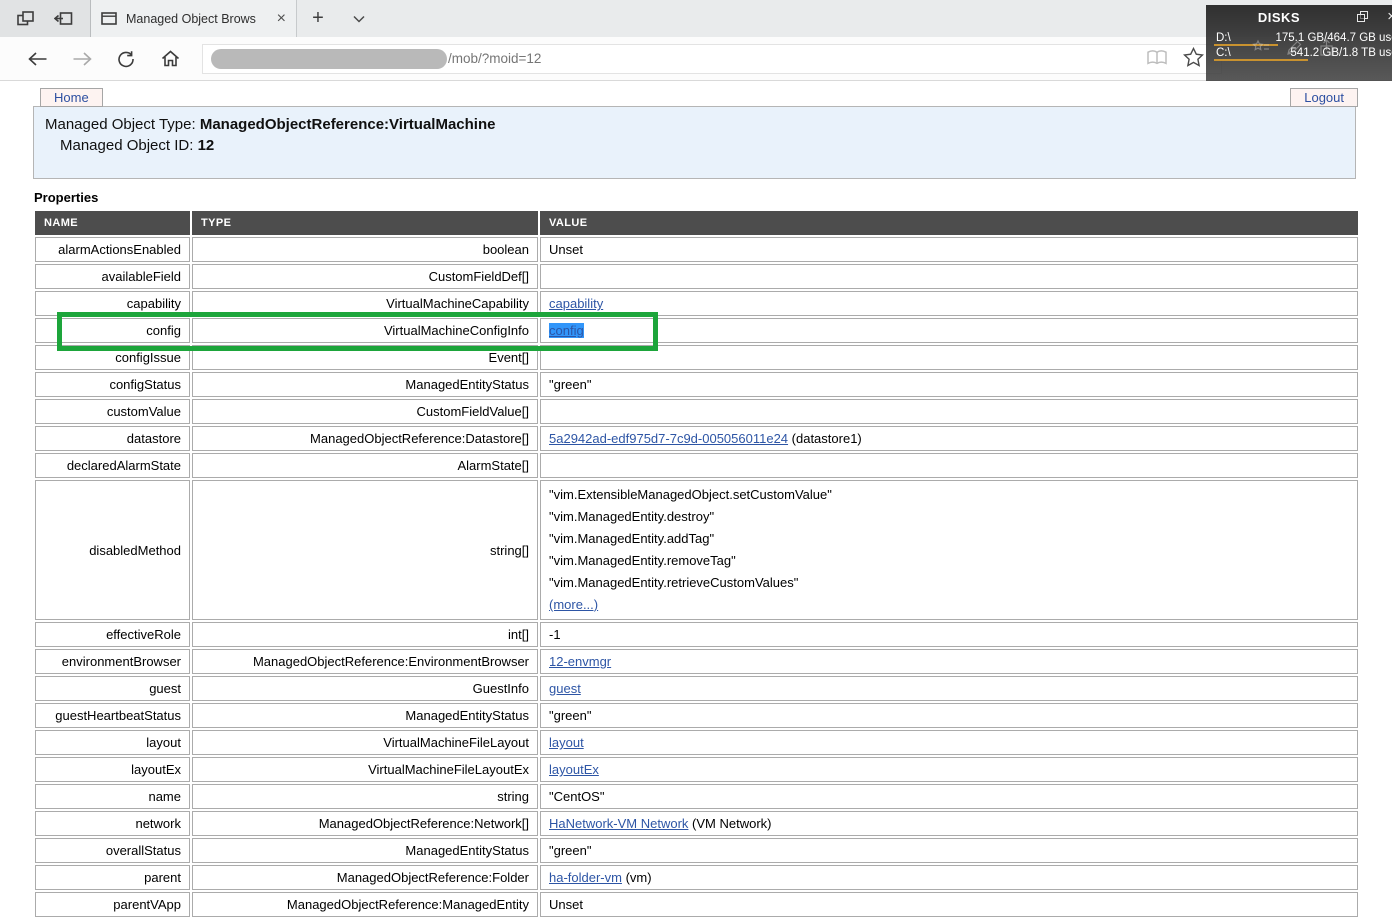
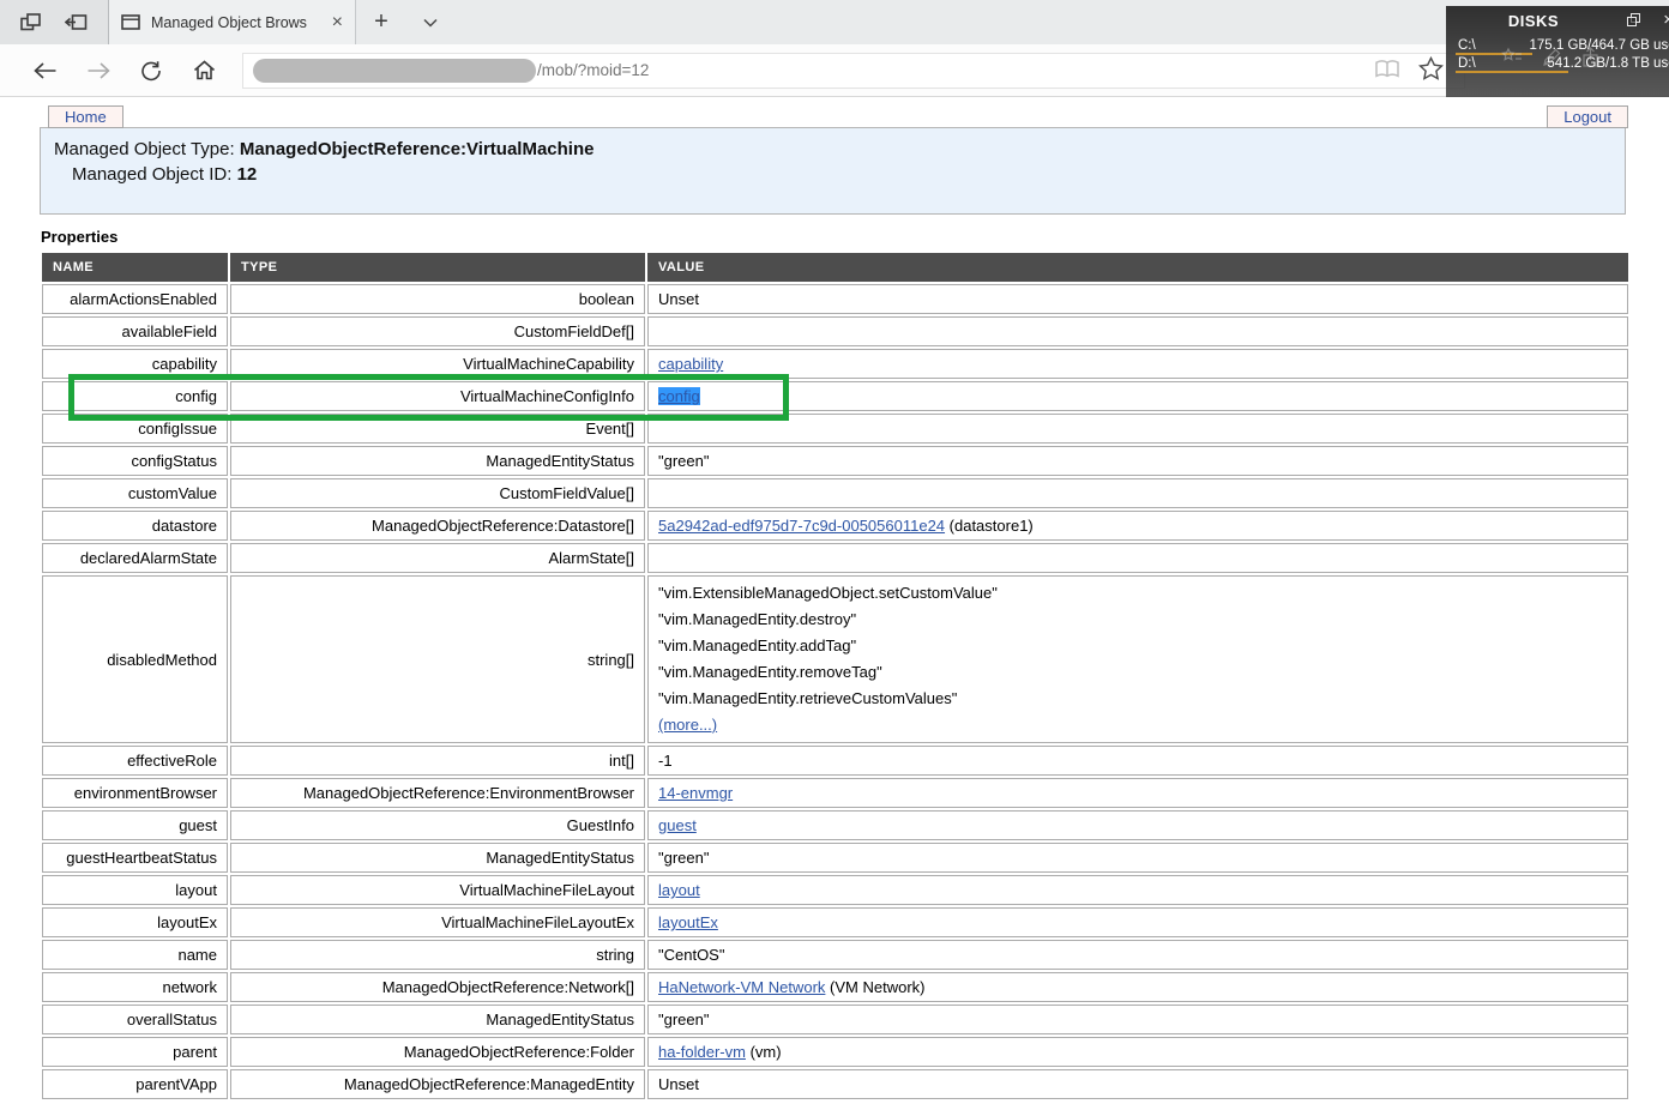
  Managed Object Brows
  ×
  +
  /mob/?moid=12
  DISKS
- D:\
+ C:\
  175.1 GB/464.7 GB us
- C:\
+ D:\
  541.2 GB/1.8 TB us
  Home
  Logout
  Managed Object Type: ManagedObjectReference:VirtualMachine
  Managed Object ID: 12
  Properties
  NAME	TYPE	VALUE
  alarmActionsEnabled	boolean	Unset
  availableField	CustomFieldDef[]
  capability	VirtualMachineCapability	capability
  config	VirtualMachineConfigInfo	config
  configIssue	Event[]
  configStatus	ManagedEntityStatus	"green"
  customValue	CustomFieldValue[]
  datastore	ManagedObjectReference:Datastore[]	5a2942ad-edf975d7-7c9d-005056011e24 (datastore1)
  declaredAlarmState	AlarmState[]
  disabledMethod	string[]	"vim.ExtensibleManagedObject.setCustomValue""vim.ManagedEntity.destroy""vim.ManagedEntity.addTag""vim.ManagedEntity.removeTag""vim.ManagedEntity.retrieveCustomValues"(more...)
  effectiveRole	int[]	-1
- environmentBrowser	ManagedObjectReference:EnvironmentBrowser	12-envmgr
+ environmentBrowser	ManagedObjectReference:EnvironmentBrowser	14-envmgr
  guest	GuestInfo	guest
  guestHeartbeatStatus	ManagedEntityStatus	"green"
  layout	VirtualMachineFileLayout	layout
  layoutEx	VirtualMachineFileLayoutEx	layoutEx
  name	string	"CentOS"
  network	ManagedObjectReference:Network[]	HaNetwork-VM Network (VM Network)
  overallStatus	ManagedEntityStatus	"green"
  parent	ManagedObjectReference:Folder	ha-folder-vm (vm)
  parentVApp	ManagedObjectReference:ManagedEntity	Unset
